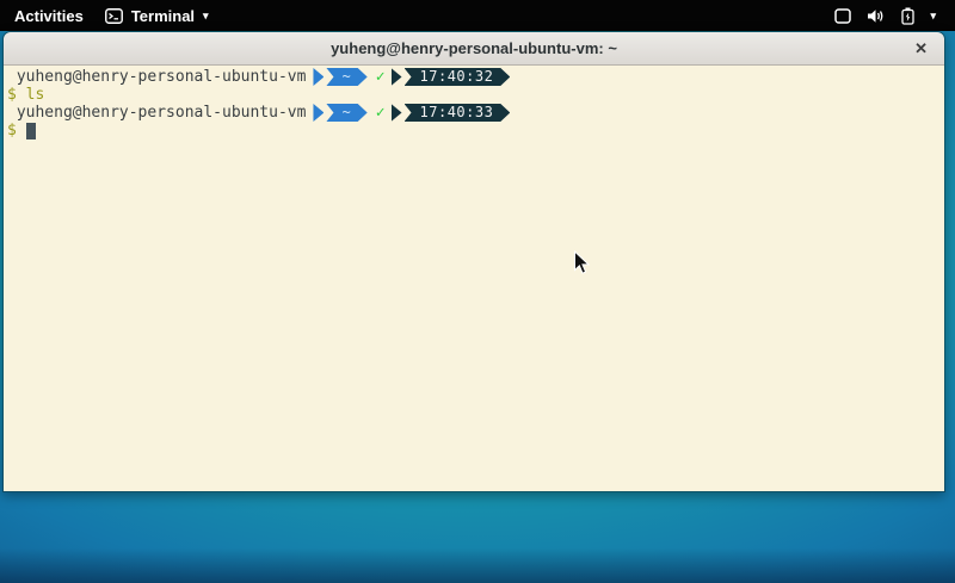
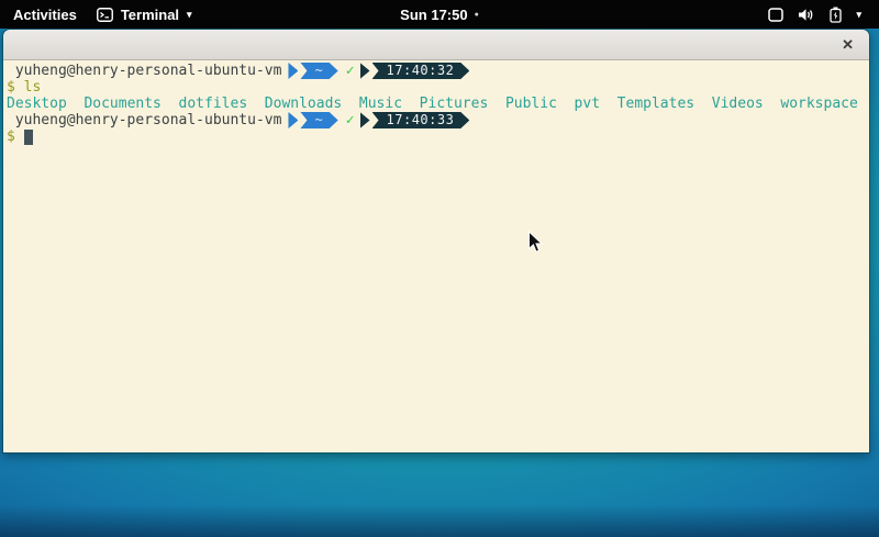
  Activities
  Terminal
  ▾
+ Sun 17:50
  ▾
- yuheng@henry-personal-ubuntu-vm: ~
  ✕
  yuheng@henry-personal-ubuntu-vm
  ~
  ✓
  17:40:32
  $
  ls
+ Desktop
+ Documents
+ dotfiles
+ Downloads
+ Music
+ Pictures
+ Public
+ pvt
+ Templates
+ Videos
+ workspace
  yuheng@henry-personal-ubuntu-vm
  ~
  ✓
  17:40:33
  $
